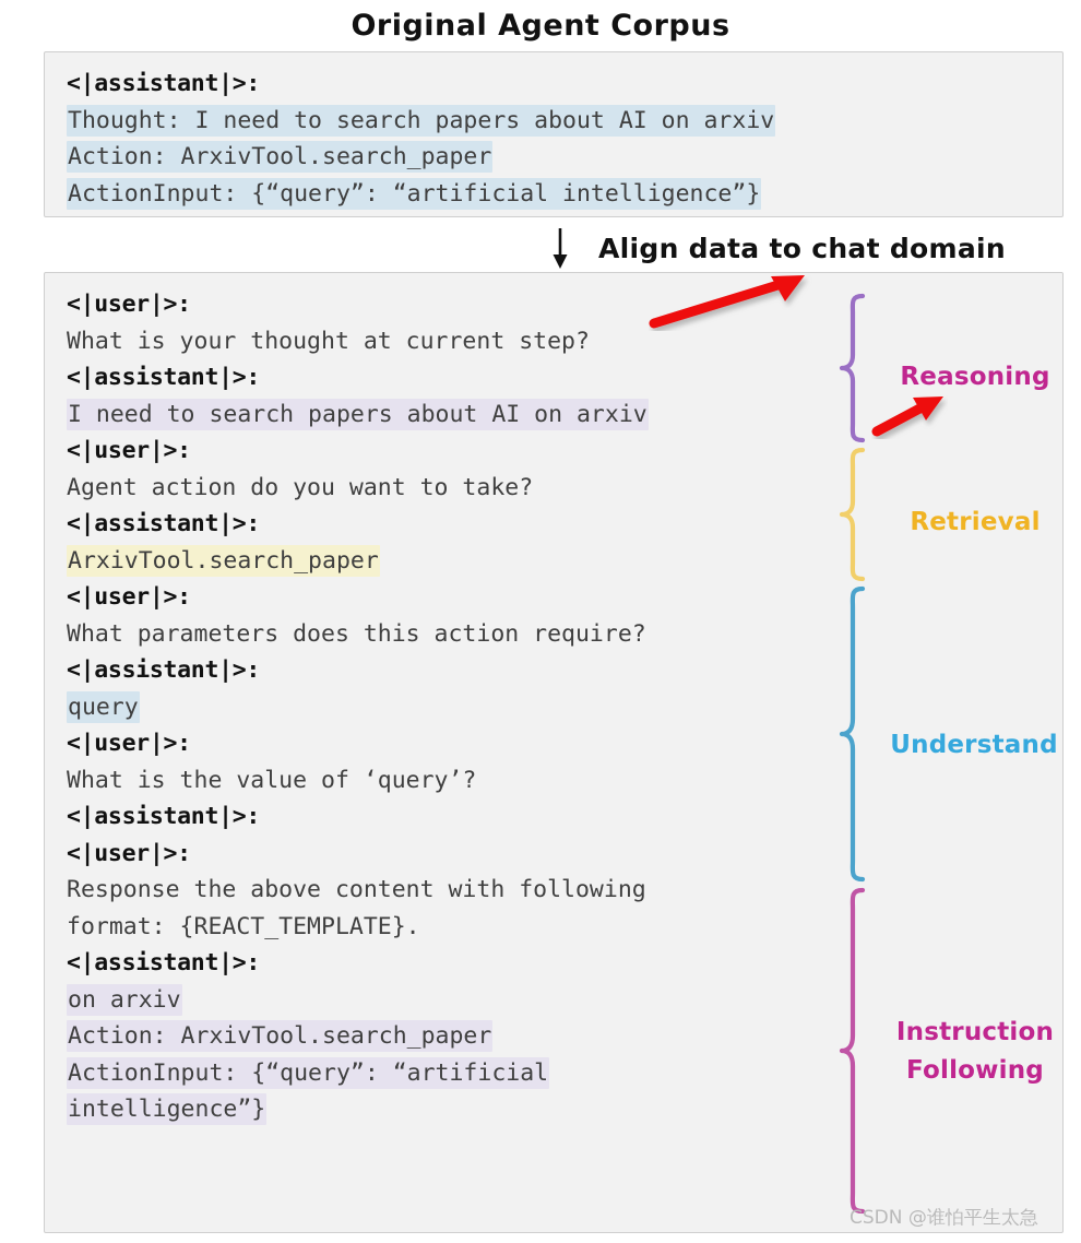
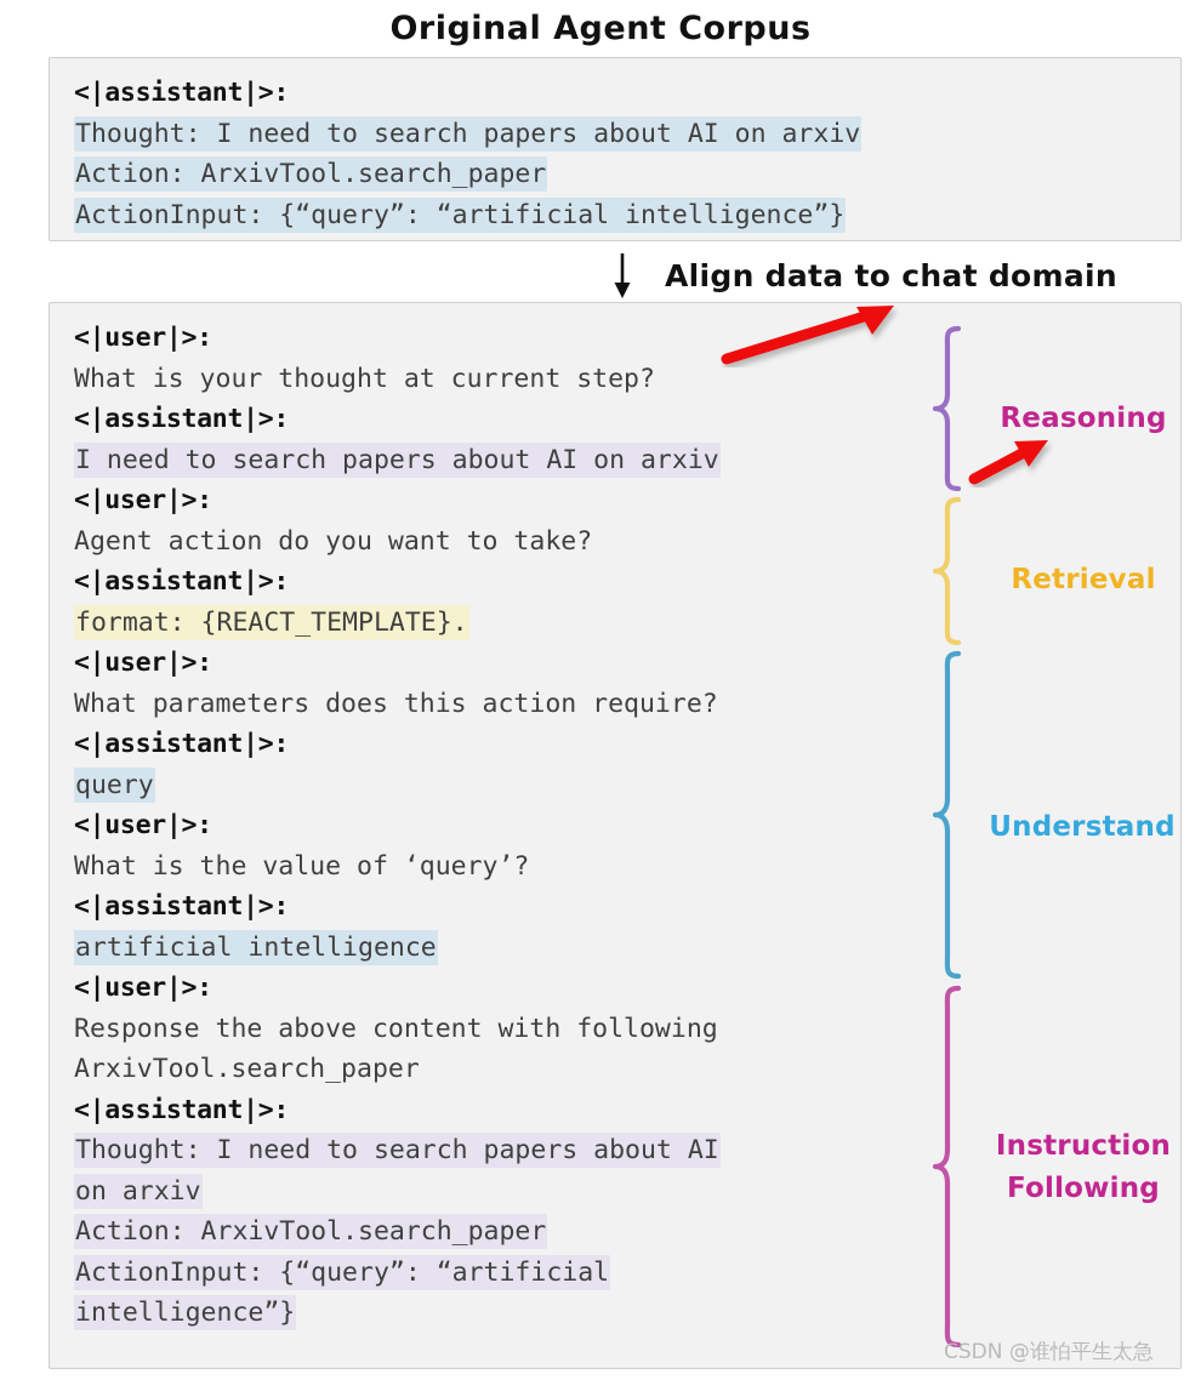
  Original Agent Corpus
  <|assistant|>:
  Thought: I need to search papers about AI on arxiv
  Action: ArxivTool.search_paper
  ActionInput: {“query”: “artificial intelligence”}
  Align data to chat domain
  <|user|>:
  What is your thought at current step?
  <|assistant|>:
  I need to search papers about AI on arxiv
  <|user|>:
  Agent action do you want to take?
  <|assistant|>:
- ArxivTool.search_paper
+ format: {REACT_TEMPLATE}.
  <|user|>:
  What parameters does this action require?
  <|assistant|>:
  query
  <|user|>:
  What is the value of ‘query’?
  <|assistant|>:
+ artificial intelligence
  <|user|>:
  Response the above content with following
- format: {REACT_TEMPLATE}.
+ ArxivTool.search_paper
  <|assistant|>:
+ Thought: I need to search papers about AI
  on arxiv
  Action: ArxivTool.search_paper
  ActionInput: {“query”: “artificial
  intelligence”}
  Reasoning
  Retrieval
  Understand
  Instruction
  Following
  CSDN @谁怕平生太急
